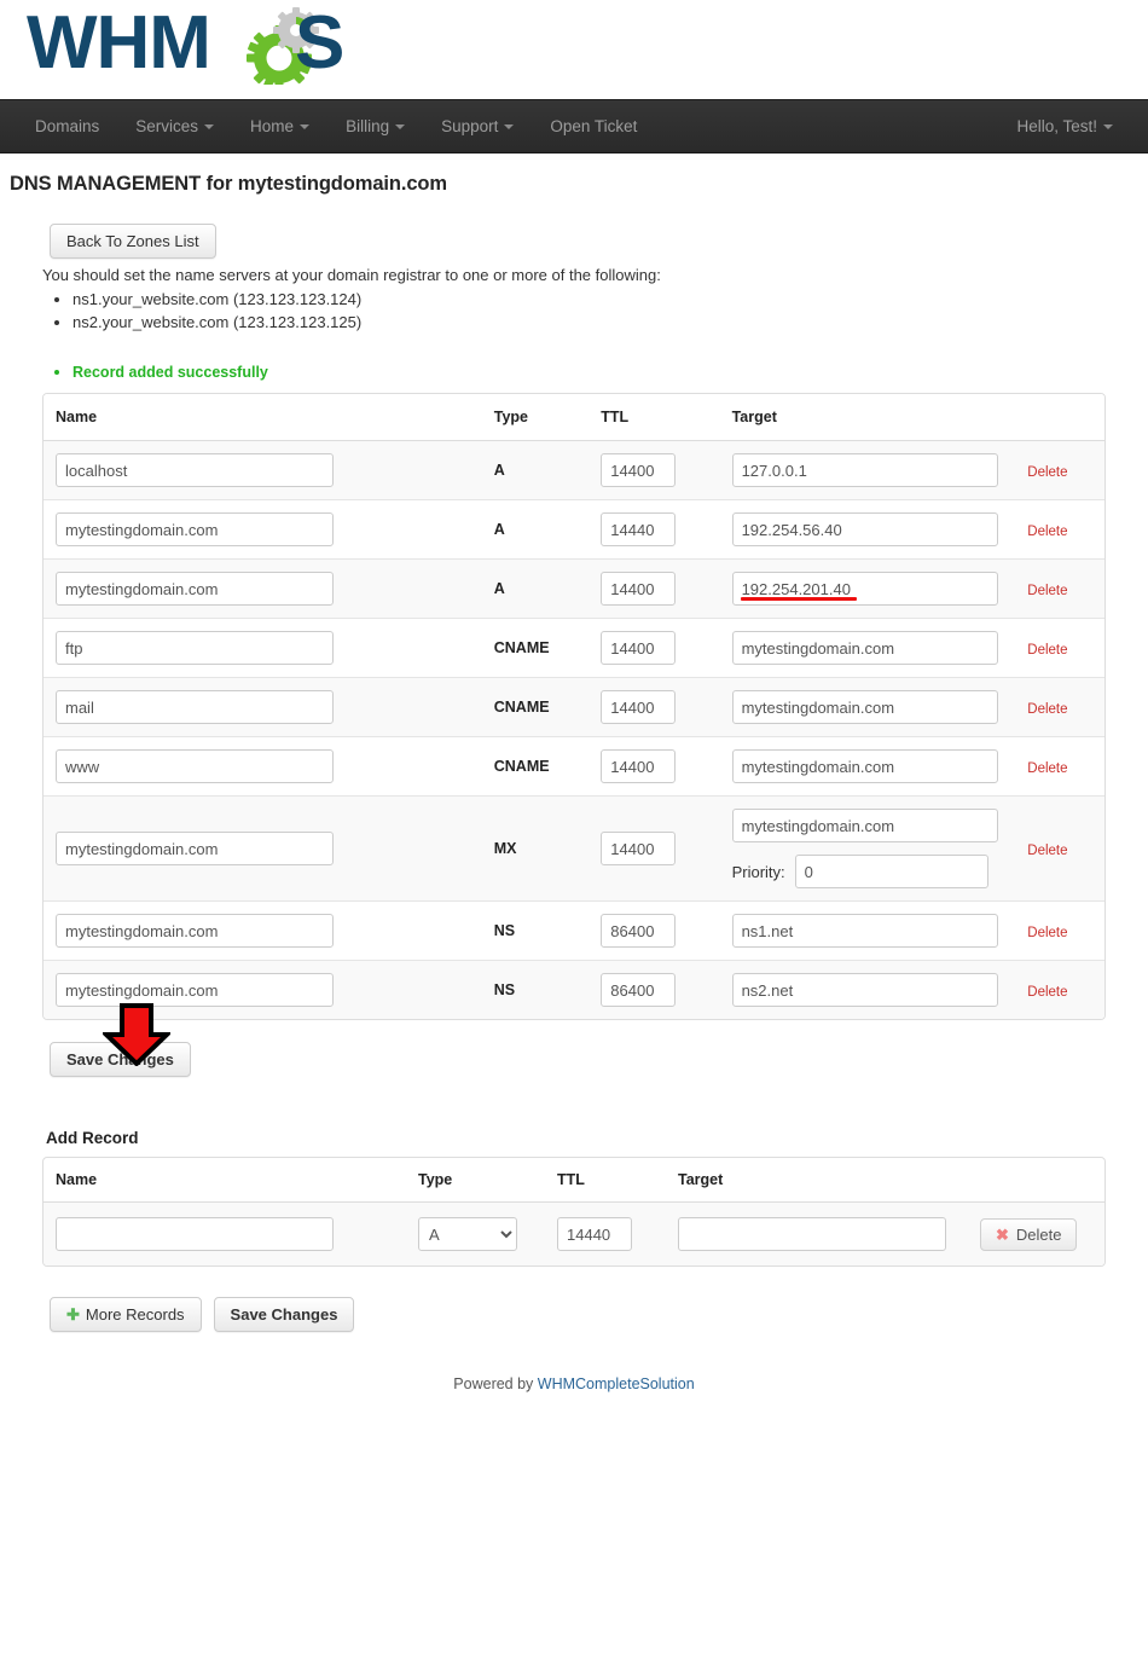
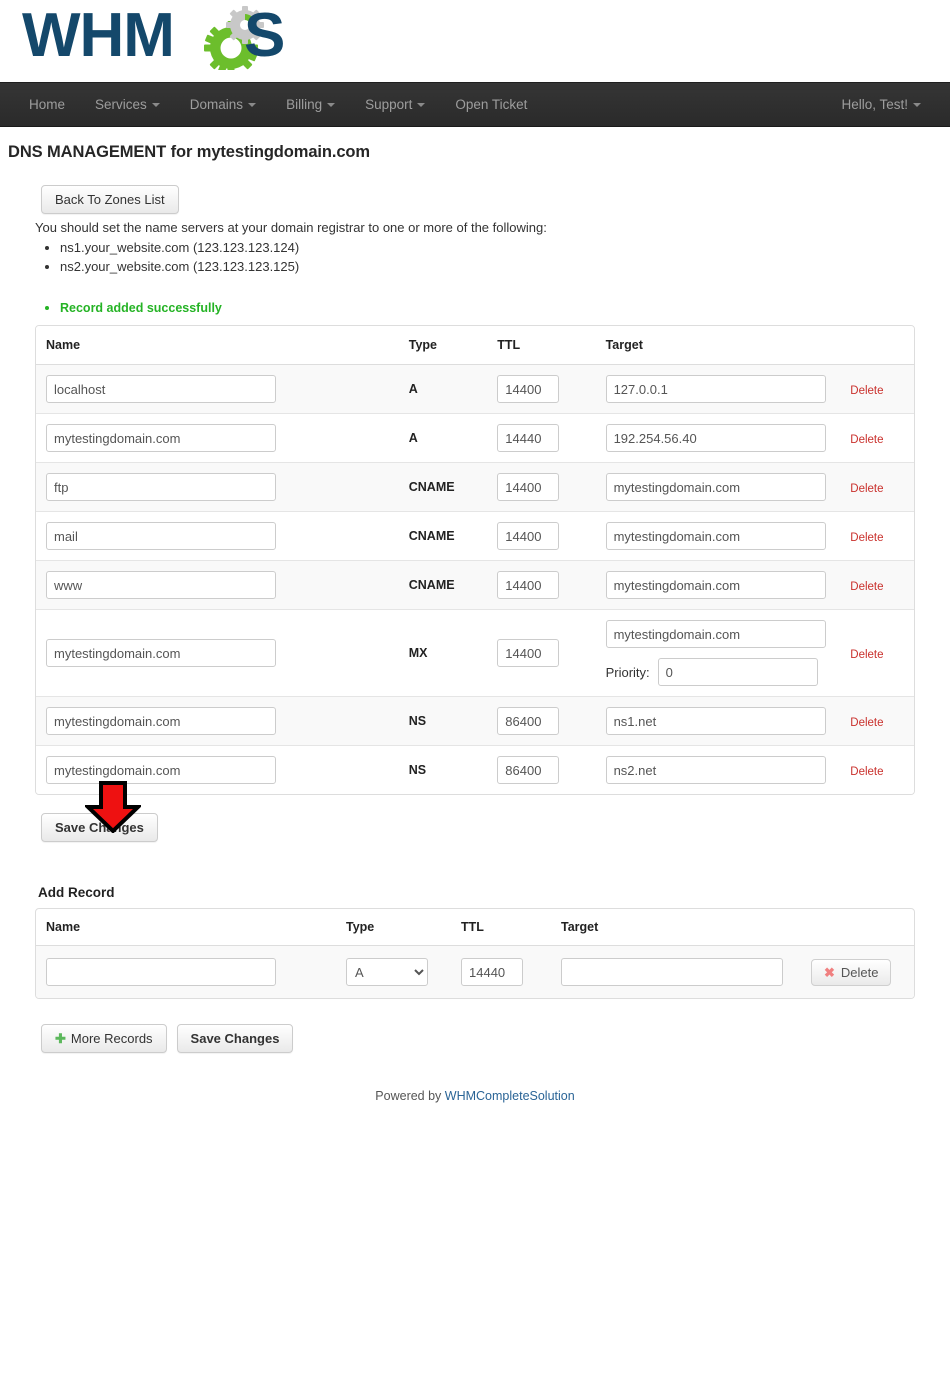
  WHM
  S
- Domains
+ Home
  Services
- Home
+ Domains
  Billing
  Support
  Open Ticket
  Hello, Test!
  DNS MANAGEMENT for mytestingdomain.com
  Back To Zones List
  You should set the name servers at your domain registrar to one or more of the following:
  ns1.your_website.com (123.123.123.124)
  ns2.your_website.com (123.123.123.125)
  Record added successfully
  Name	Type	TTL	Target
  localhost	A	14400	127.0.0.1	Delete
  mytestingdomain.com	A	14440	192.254.56.40	Delete
- mytestingdomain.com	A	14400	192.254.201.40	Delete
  ftp	CNAME	14400	mytestingdomain.com	Delete
  mail	CNAME	14400	mytestingdomain.com	Delete
  www	CNAME	14400	mytestingdomain.com	Delete
  mytestingdomain.com	MX	14400	mytestingdomain.com Priority: 0	Delete
  mytestingdomain.com	NS	86400	ns1.net	Delete
  mytestingdomain.com	NS	86400	ns2.net	Delete
  Save Chges
  Add Record
  Name	Type	TTL	Target
  	A	14440		✖ Delete
  ✚ More Records
  Save Changes
  Powered by WHMCompleteSolution
